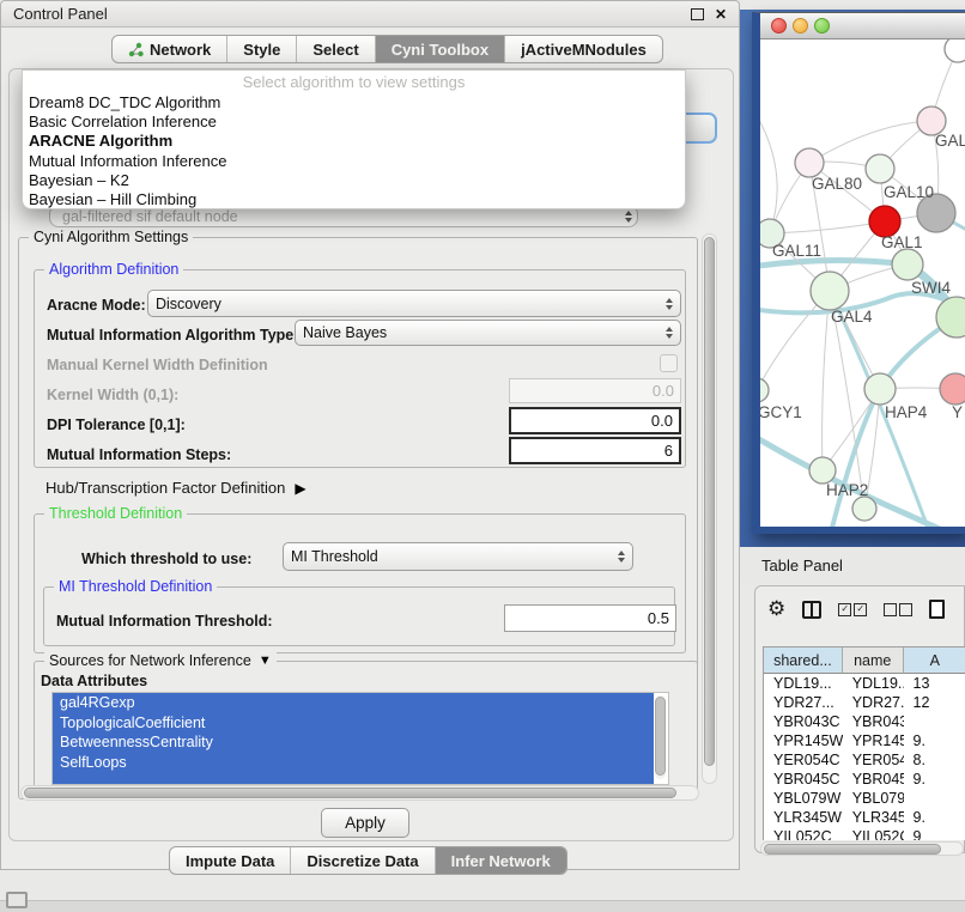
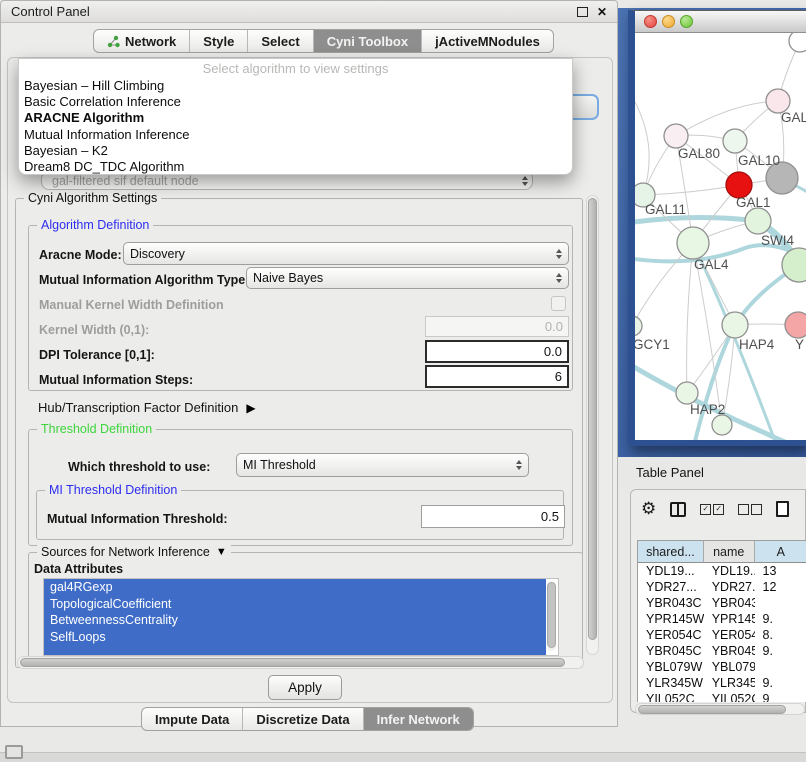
  GAL
  GAL80
  GAL10
  GAL1
  GAL11
  SWI4
  GAL4
  GCY1
  HAP4
  Y
  HAP2
  Control Panel
  ✕
  Network
  Style
  Select
  Cyni Toolbox
  jActiveMNodules
  gal-filtered sif default node
  Select algorithm to view settings
- Dream8 DC_TDC Algorithm
+ Bayesian – Hill Climbing
  Basic Correlation Inference
  ARACNE Algorithm
  Mutual Information Inference
  Bayesian – K2
- Bayesian – Hill Climbing
+ Dream8 DC_TDC Algorithm
  Cyni Algorithm Settings
  Algorithm Definition
  Aracne Mode:
  Discovery
  Mutual Information Algorithm Type
  Naive Bayes
  Manual Kernel Width Definition
  Kernel Width (0,1):
  0.0
  DPI Tolerance [0,1]:
  0.0
  Mutual Information Steps:
  6
  Hub/Transcription Factor Definition
  ▶
  Threshold Definition
  Which threshold to use:
  MI Threshold
  MI Threshold Definition
  Mutual Information Threshold:
  0.5
  Sources for Network Inference
  ▼
  Data Attributes
  gal4RGexp
  TopologicalCoefficient
  BetweennessCentrality
  SelfLoops
  Apply
  Impute Data
  Discretize Data
  Infer Network
  Table Panel
  ⚙
  ✓
  ✓
  shared...
  name
  A
  YDL19...
  YDL19.
  13
  YDR27...
  YDR27.
  12
  YBR043C
  YBR04
  YPR145W
  YPR14
  9.
  YER054C
  YER05
  8.
  YBR045C
  YBR04
  9.
  YBL079W
  YBL079
  YLR345W
  YLR345
  9.
  YIL052C
  YIL052
  9
